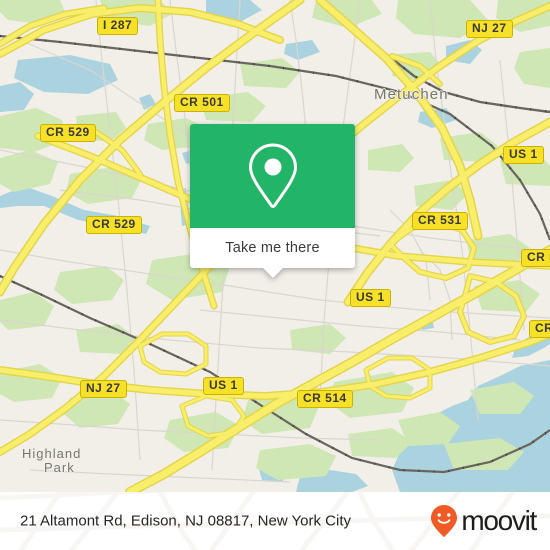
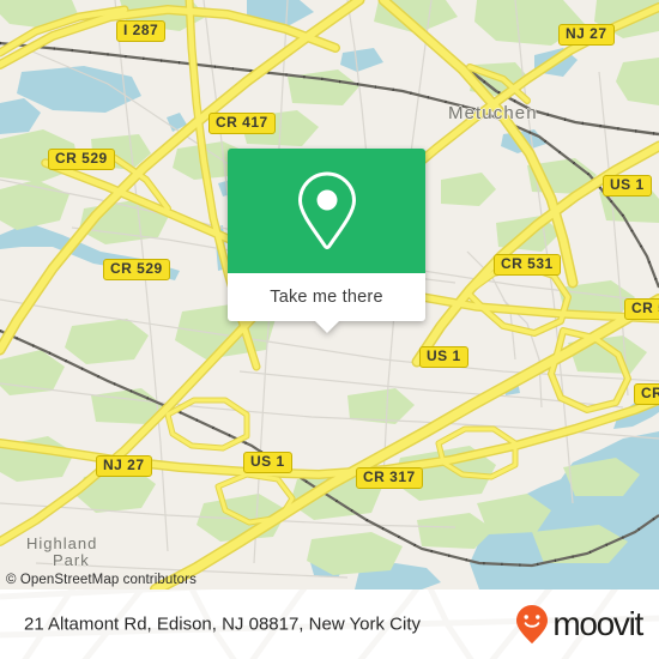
  Metuchen
  Highland
  Park
  I 287
  NJ 27
- CR 501
+ CR 417
  CR 529
  US 1
  CR 531
  CR 529
  US 1
  CR
  NJ 27
  US 1
- CR 514
+ CR 317
  Take me there
+ © OpenStreetMap contributors
  21 Altamont Rd, Edison, NJ 08817, New York City
  moovit
